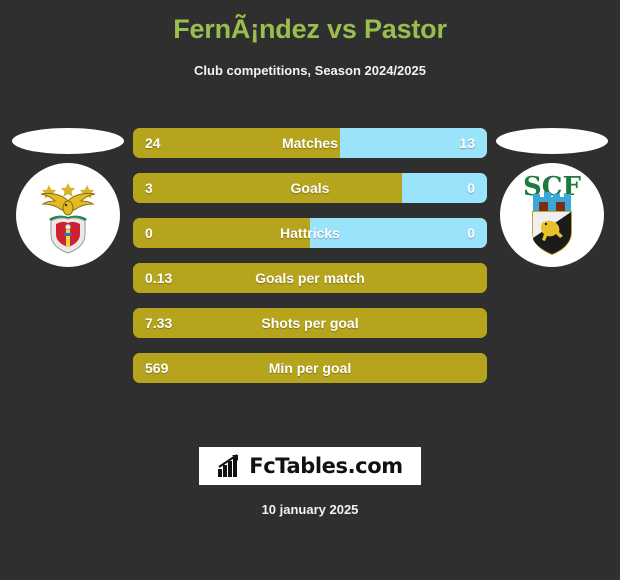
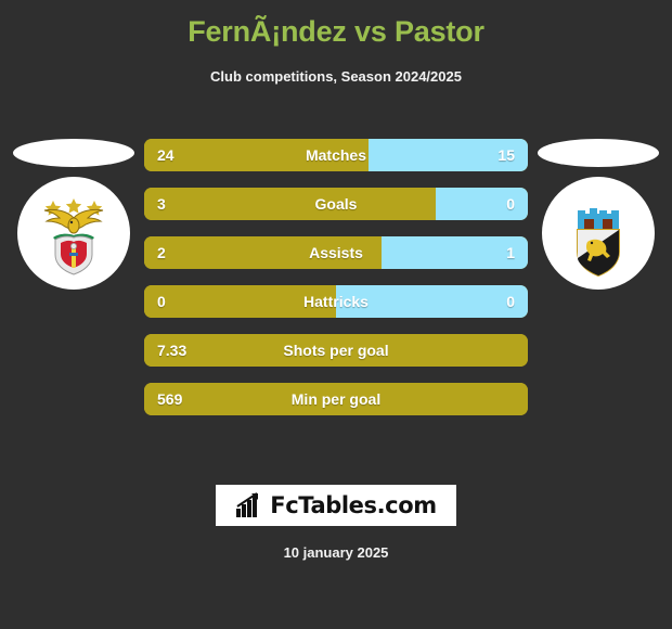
  FernÃ¡ndez vs Pastor
  Club competitions, Season 2024/2025
- SCF
  24
  Matches
- 13
+ 15
  3
  Goals
  0
+ 2
+ Assists
+ 1
  0
  Hattricks
  0
- 0.13
- Goals per match
  7.33
  Shots per goal
  569
  Min per goal
  FcTables.com
  10 january 2025
